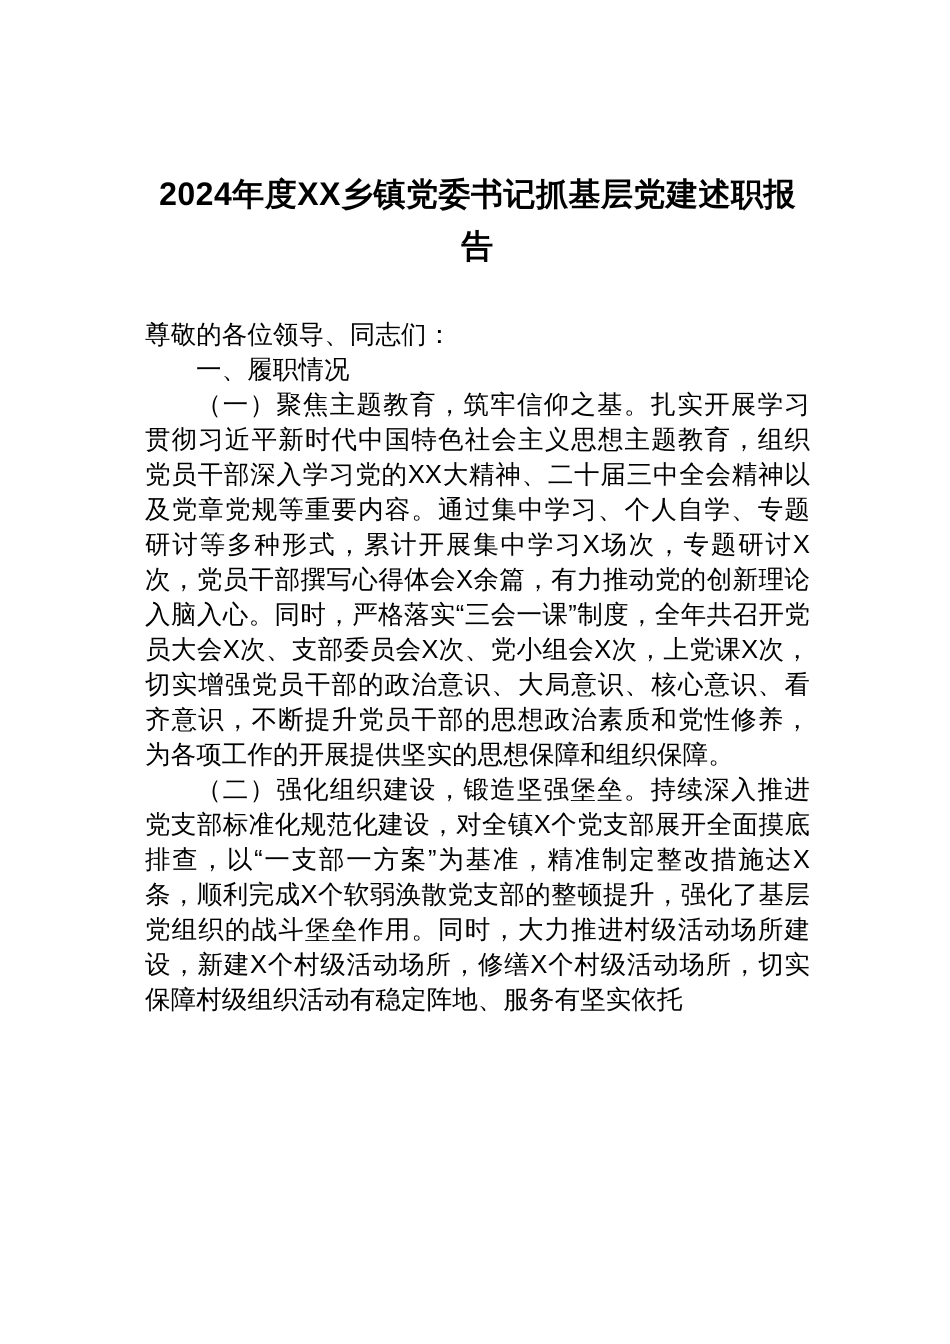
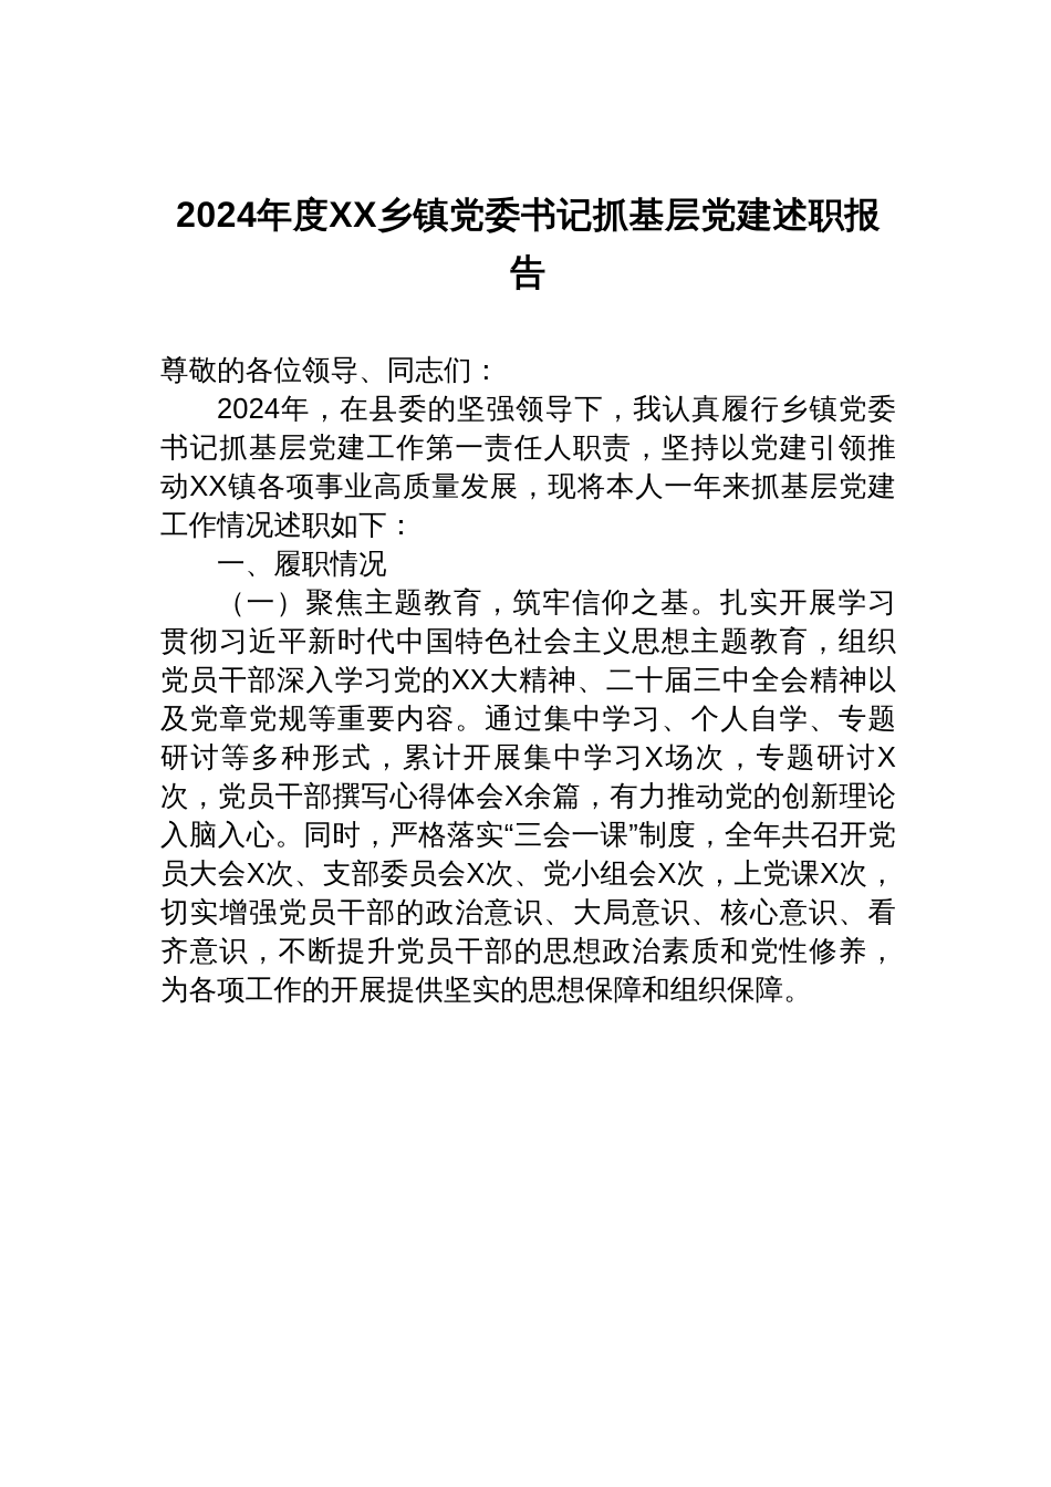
  2024年度XX乡镇党委书记抓基层党建述职报告
  尊敬的各位领导、同志们：
+ 2024年，在县委的坚强领导下，我认真履行乡镇党委书记抓基层党建工作第一责任人职责，坚持以党建引领推动XX镇各项事业高质量发展，现将本人一年来抓基层党建工作情况述职如下：
  一、履职情况
  （一）聚焦主题教育，筑牢信仰之基。扎实开展学习贯彻习近平新时代中国特色社会主义思想主题教育，组织党员干部深入学习党的XX大精神、二十届三中全会精神以及党章党规等重要内容。通过集中学习、个人自学、专题研讨等多种形式，累计开展集中学习X场次，专题研讨X次，党员干部撰写心得体会X余篇，有力推动党的创新理论入脑入心。同时，严格落实“三会一课”制度，全年共召开党员大会X次、支部委员会X次、党小组会X次，上党课X次，切实增强党员干部的政治意识、大局意识、核心意识、看齐意识，不断提升党员干部的思想政治素质和党性修养，为各项工作的开展提供坚实的思想保障和组织保障。
- （二）强化组织建设，锻造坚强堡垒。持续深入推进党支部标准化规范化建设，对全镇X个党支部展开全面摸底排查，以“一支部一方案”为基准，精准制定整改措施达X条，顺利完成X个软弱涣散党支部的整顿提升，强化了基层党组织的战斗堡垒作用。同时，大力推进村级活动场所建设，新建X个村级活动场所，修缮X个村级活动场所，切实保障村级组织活动有稳定阵地、服务有坚实依托
